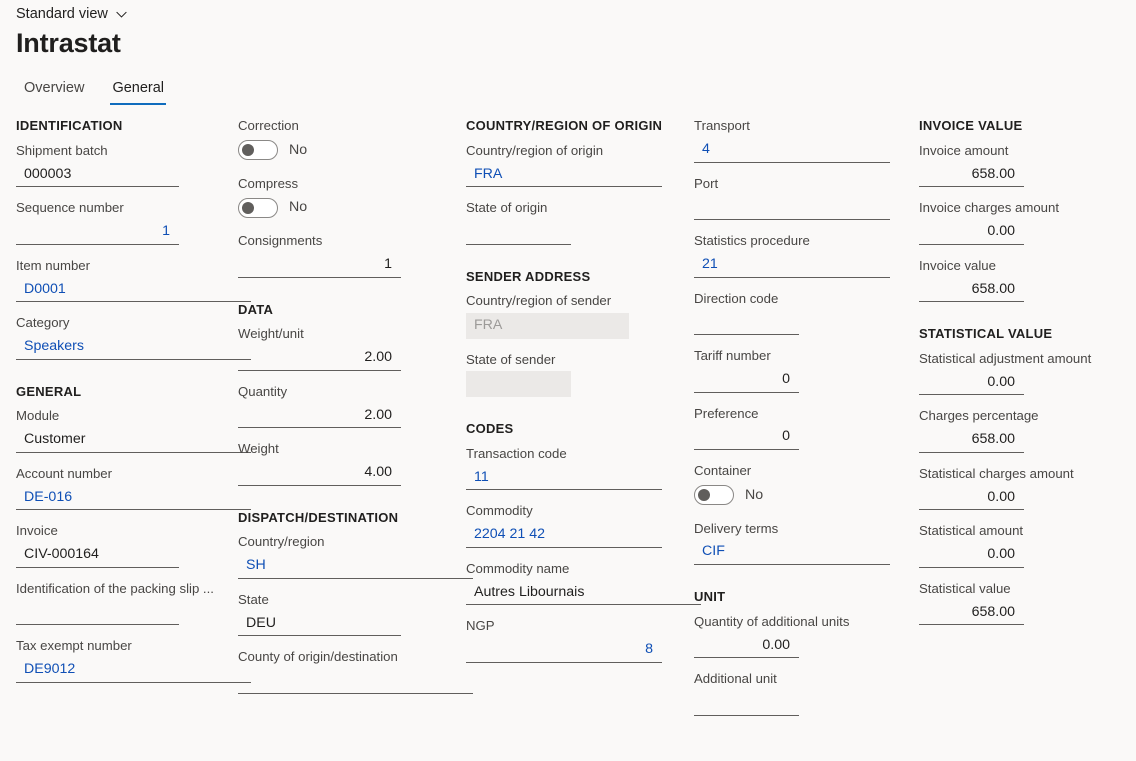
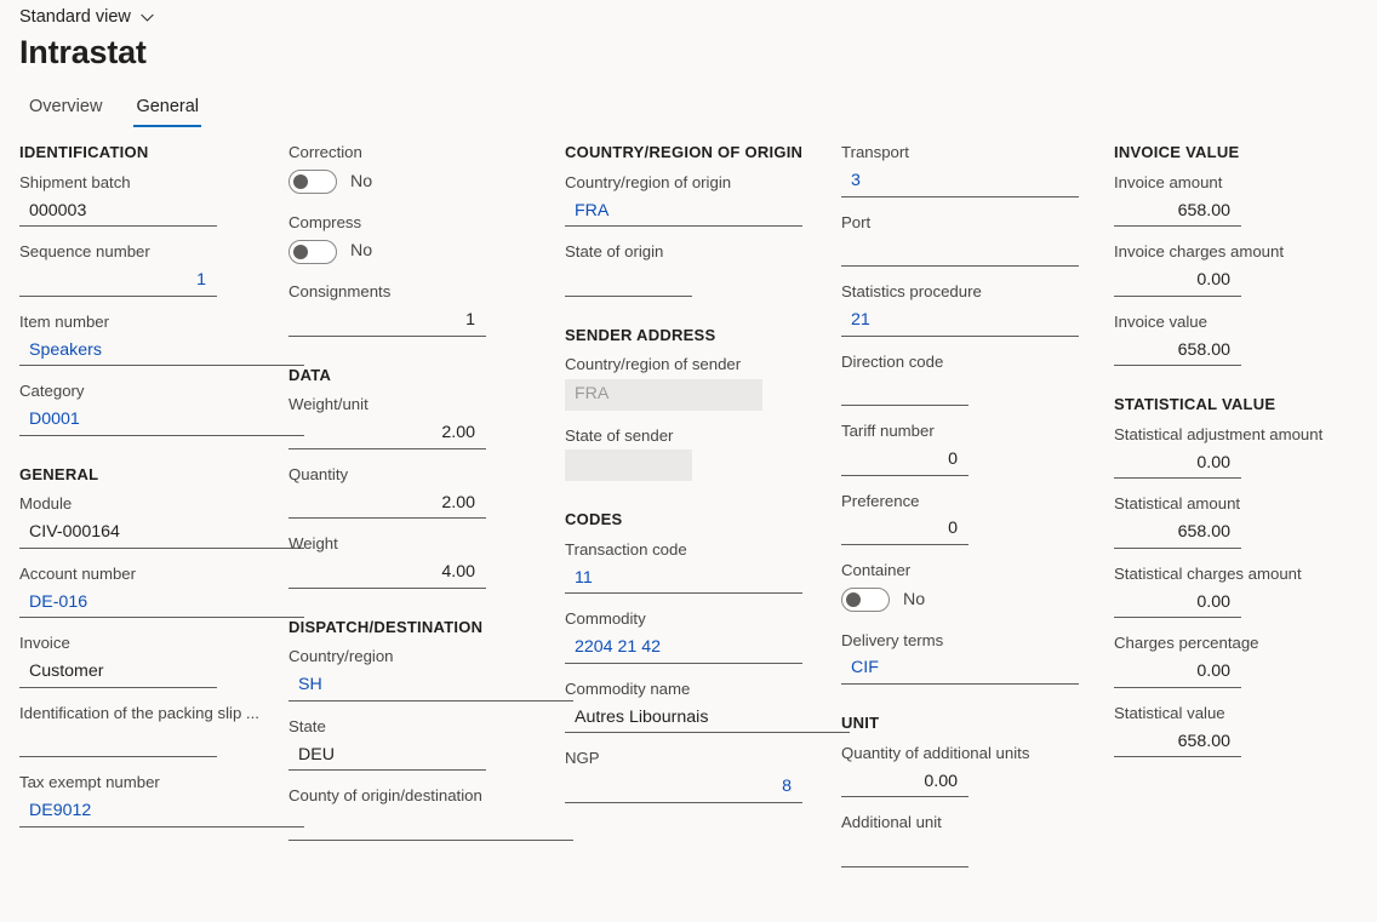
  Standard view
  Intrastat
  Overview
  General
  IDENTIFICATION
  Shipment batch
  000003
  Sequence number
  1
  Item number
- D0001
+ Speakers
  Category
- Speakers
+ D0001
  GENERAL
  Module
- Customer
+ CIV-000164
  Account number
  DE-016
  Invoice
- CIV-000164
+ Customer
  Identification of the packing slip ...
  Tax exempt number
  DE9012
  Correction
  No
  Compress
  No
  Consignments
  1
  DATA
  Weight/unit
  2.00
  Quantity
  2.00
  Weight
  4.00
  DISPATCH/DESTINATION
  Country/region
  SH
  State
  DEU
  County of origin/destination
  COUNTRY/REGION OF ORIGIN
  Country/region of origin
  FRA
  State of origin
  SENDER ADDRESS
  Country/region of sender
  FRA
  State of sender
  CODES
  Transaction code
  11
  Commodity
  2204 21 42
  Commodity name
  Autres Libournais
  NGP
  8
  Transport
- 4
+ 3
  Port
  Statistics procedure
  21
  Direction code
  Tariff number
  0
  Preference
  0
  Container
  No
  Delivery terms
  CIF
  UNIT
  Quantity of additional units
  0.00
  Additional unit
  INVOICE VALUE
  Invoice amount
  658.00
  Invoice charges amount
  0.00
  Invoice value
  658.00
  STATISTICAL VALUE
  Statistical adjustment amount
  0.00
- Charges percentage
+ Statistical amount
  658.00
  Statistical charges amount
  0.00
- Statistical amount
+ Charges percentage
  0.00
  Statistical value
  658.00
